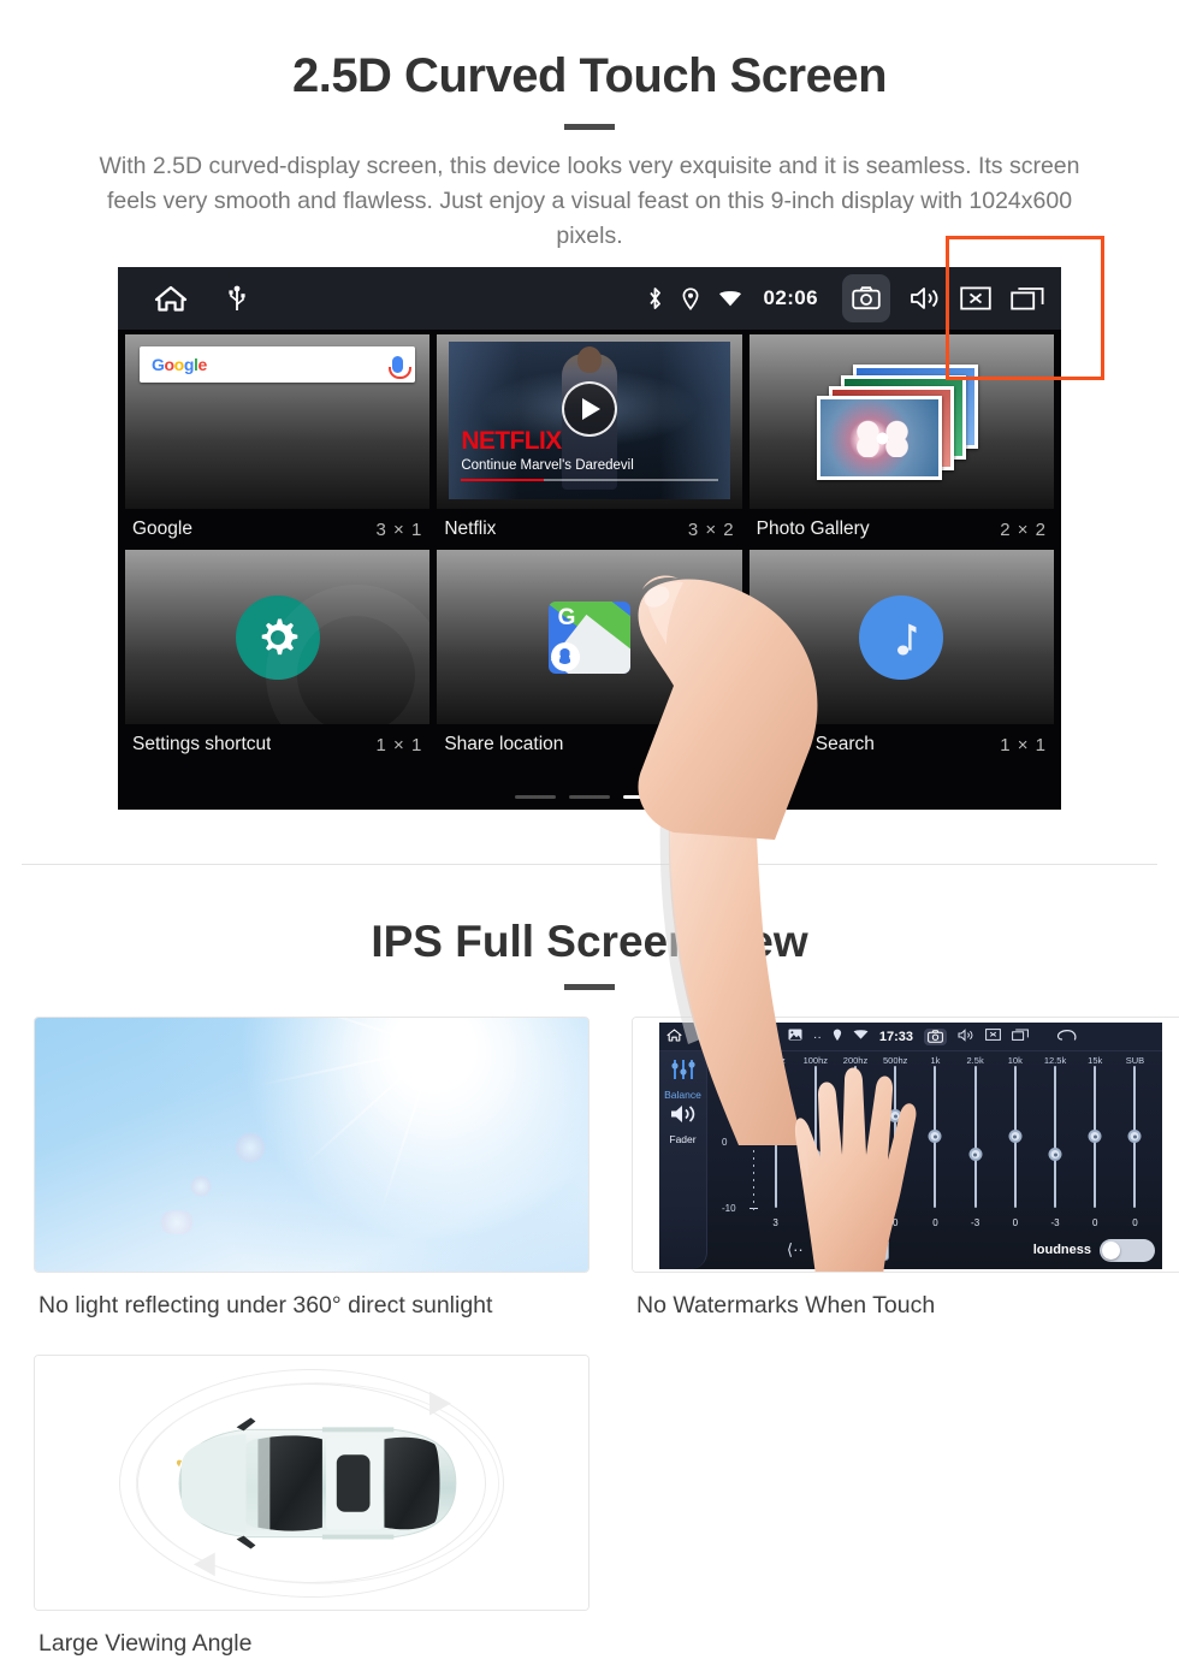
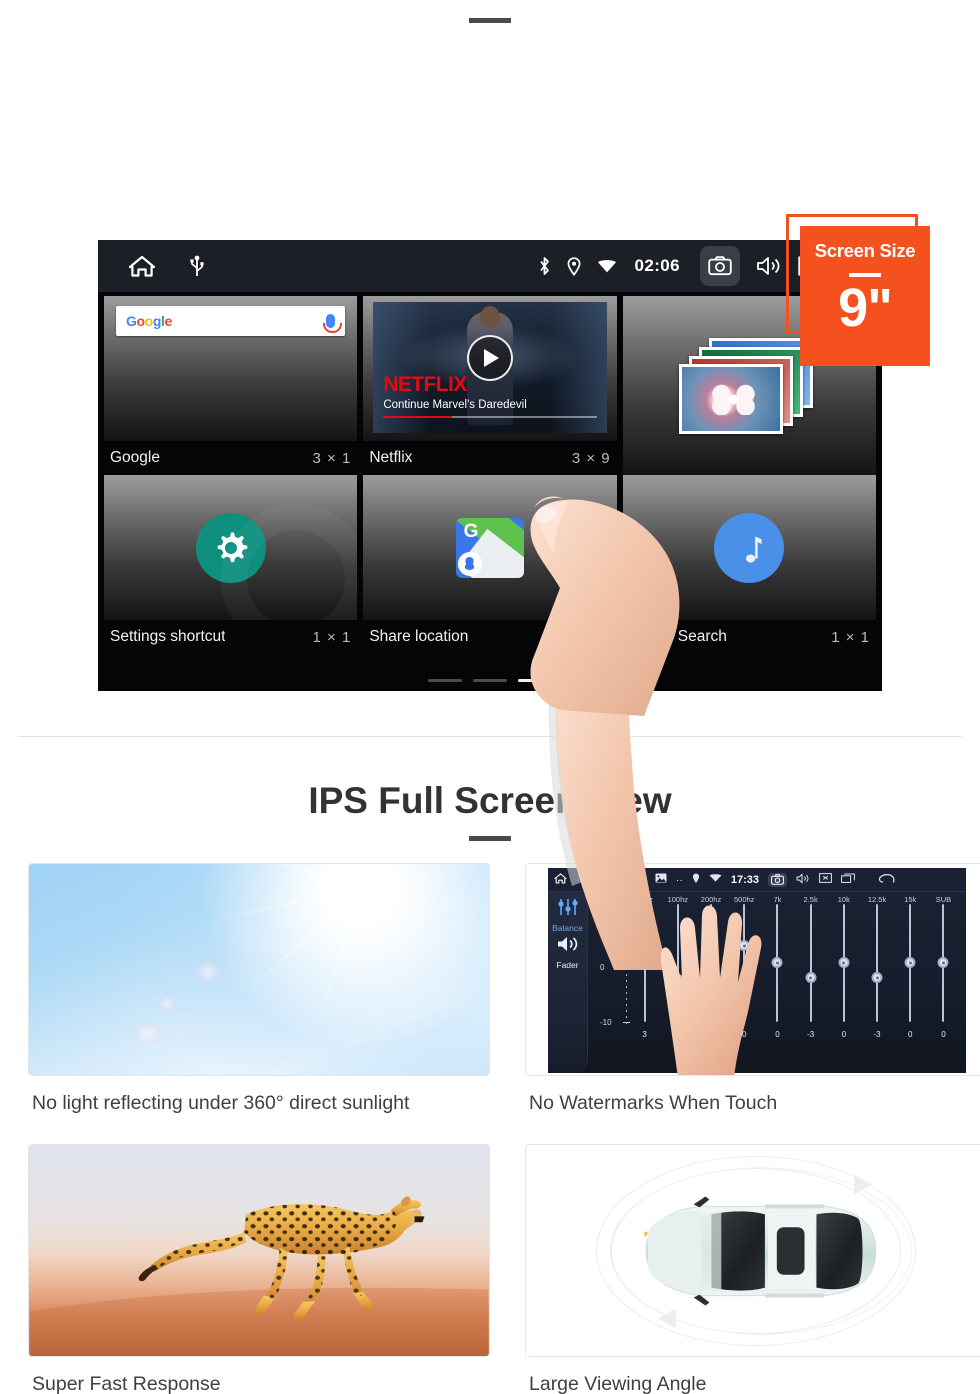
- 2.5D Curved Touch Screen
- With 2.5D curved-display screen, this device looks very exquisite and it is seamless. Its screen feels very smooth and flawless. Just enjoy a visual feast on this 9-inch display with 1024x600 pixels.
  02:06
  Google
  Google
  3 × 1
  NETFLIX
  Continue Marvel's Daredevil
  Netflix
- 3 × 2
+ 3 × 9
- Photo Gallery
- 2 × 2
  Settings shortcut
  1 × 1
  G
  Share location
  1 × 1
+ Screen Size
+ 9"
  IPS Full Screew
  No light reflecting under 360° direct sunlight
  ··
  17:33
  Balance
  Fader
  100hz
  200hz
  500hz
- 1k
+ 7k
  2.5k
  10k
  12.5k
  15k
  SUB
  0
  -10
  3
  0
  0
  -3
  0
  -3
  0
  0
- ⟨··
- loudness
  No Watermarks When Touch
+ Super Fast Response
  Large Viewing Angle
